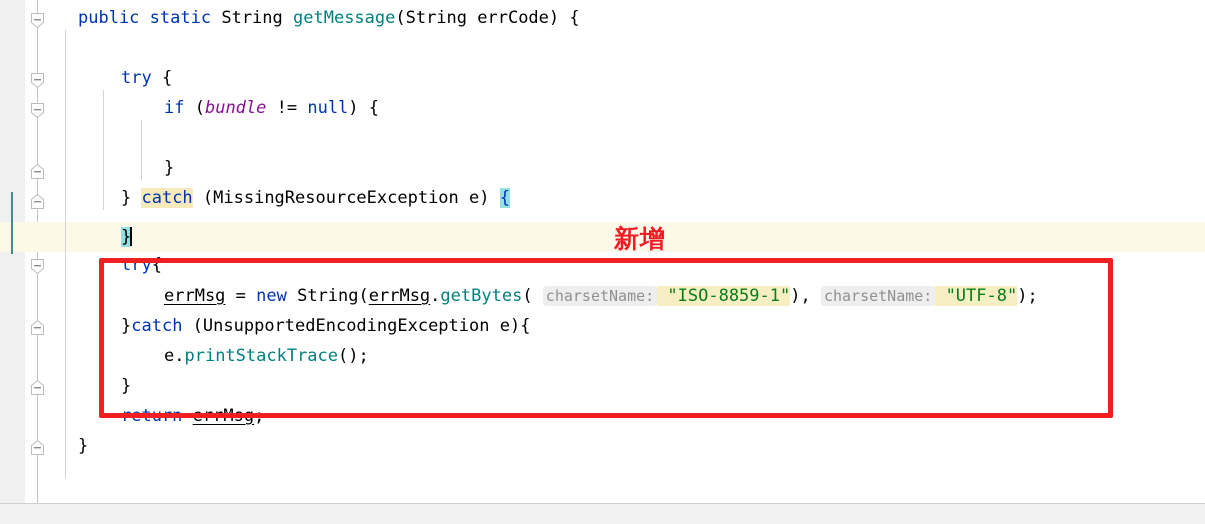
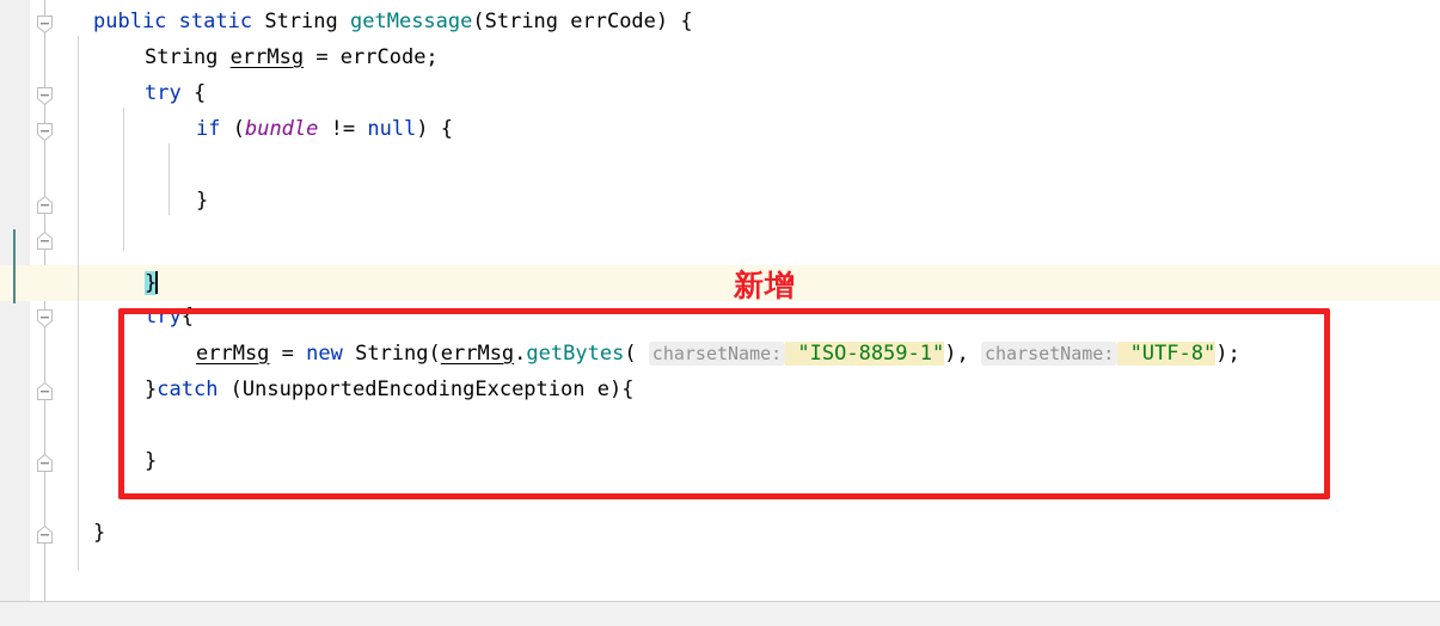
  public static String getMessage(String errCode) {
+ String errMsg = errCode;
  try {
  if (bundle != null) {
  }
- } catch (MissingResourceException e) {
  }
  try{
  errMsg = new String(errMsg.getBytes( charsetName: "ISO-8859-1"), charsetName: "UTF-8");
  }catch (UnsupportedEncodingException e){
- e.printStackTrace();
  }
- return errMsg;
  }
  新增
